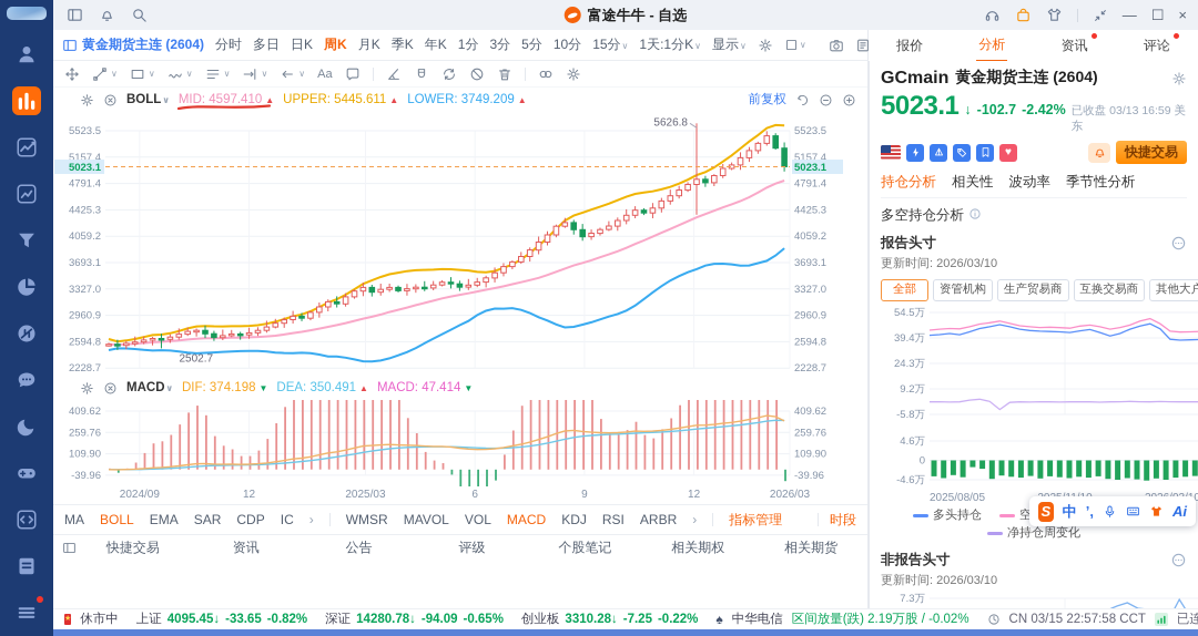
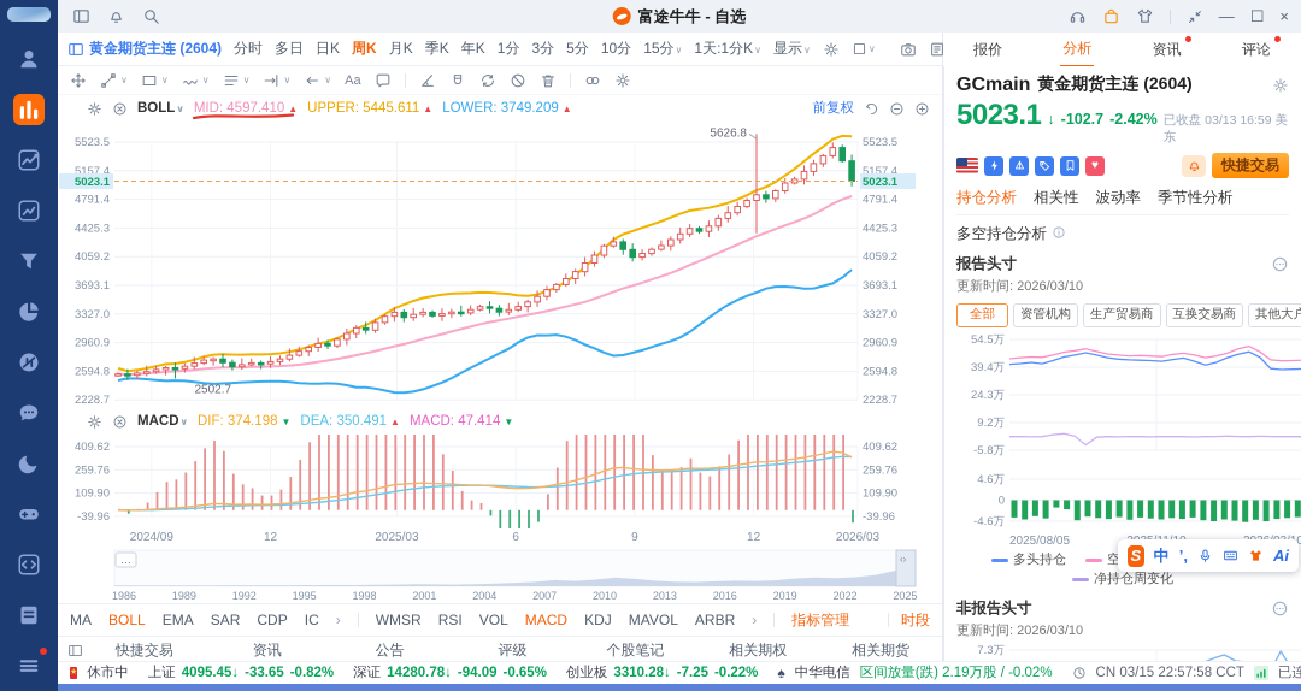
  富途牛牛 - 自选
  —
  ☐
  ×
  黄金期货主连 (2604)
  分时
  多日
  日K
  周K
  月K
  季K
  年K
  1分
  3分
  5分
  10分
  15分∨
  1天:1分K∨
  显示∨
  ∨
  报价
  分析
  资讯
  评论
  ∨
  ∨
  ∨
  ∨
  ∨
  ∨
  Aa
  BOLL∨
  MID: 4597.410
  ▲
  UPPER: 5445.611
  ▲
  LOWER: 3749.209
  ▲
  前复权
  5523.5
  5523.5
  5157.4
  5157.4
  4791.4
  4791.4
  4425.3
  4425.3
  4059.2
  4059.2
  3693.1
  3693.1
  3327.0
  3327.0
  2960.9
  2960.9
  2594.8
  2594.8
  2228.7
  2228.7
  5626.8
  2502.7
  5023.1
  5023.1
  MACD∨
  DIF: 374.198
  ▼
  DEA: 350.491
  ▲
  MACD: 47.414
  ▼
  409.62
  409.62
  259.76
  259.76
  109.90
  109.90
  -39.96
  -39.96
  2024/09
  12
  2025/03
  6
  9
  12
  2026/03
+ ‹›
+ …
+ 1986
+ 1989
+ 1992
+ 1995
+ 1998
+ 2001
+ 2004
+ 2007
+ 2010
+ 2013
+ 2016
+ 2019
+ 2022
+ 2025
  MA
  BOLL
  EMA
  SAR
  CDP
  IC
  ›
  WMSR
- MAVOL
+ RSI
  VOL
  MACD
  KDJ
- RSI
+ MAVOL
  ARBR
  ›
  指标管理
  时段
  快捷交易
  资讯
  公告
  评级
  个股笔记
  相关期权
  相关期货
  GCmain
  黄金期货主连 (2604)
  5023.1
  ↓
  -102.7
  -2.42%
  已收盘 03/13 16:59 美东
  ♥
  快捷交易
  持仓分析
  相关性
  波动率
  季节性分析
  多空持仓分析
  报告头寸
  更新时间: 2026/03/10
  全部
  资管机构
  生产贸易商
  互换交易商
  其他大户
  54.5万
  39.4万
  24.3万
  9.2万
  -5.8万
  4.6万
  0
  -4.6万
  2025/08/05
  多头持仓
  净持仓周变化
  非报告头寸
  更新时间: 2026/03/10
  7.3万
  S
  中
  ’,
  Ai
  休市中
  上证
  4095.45↓
  -33.65
  -0.82%
  深证
  14280.78↓
  -94.09
  -0.65%
  创业板
  3310.28↓
  -7.25
  -0.22%
  ♠
  中华电信
  区间放量(跌) 2.19万股 / -0.02%
  CN 03/15 22:57:58 CCT
